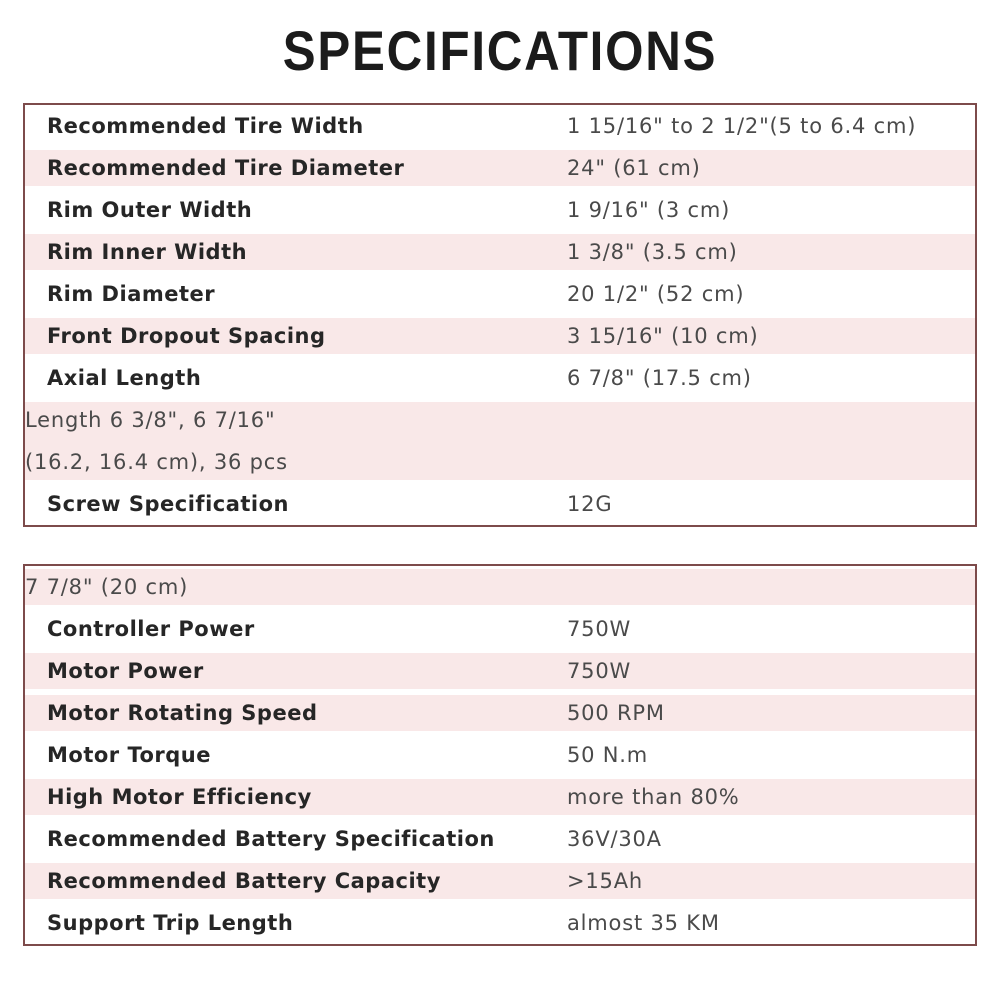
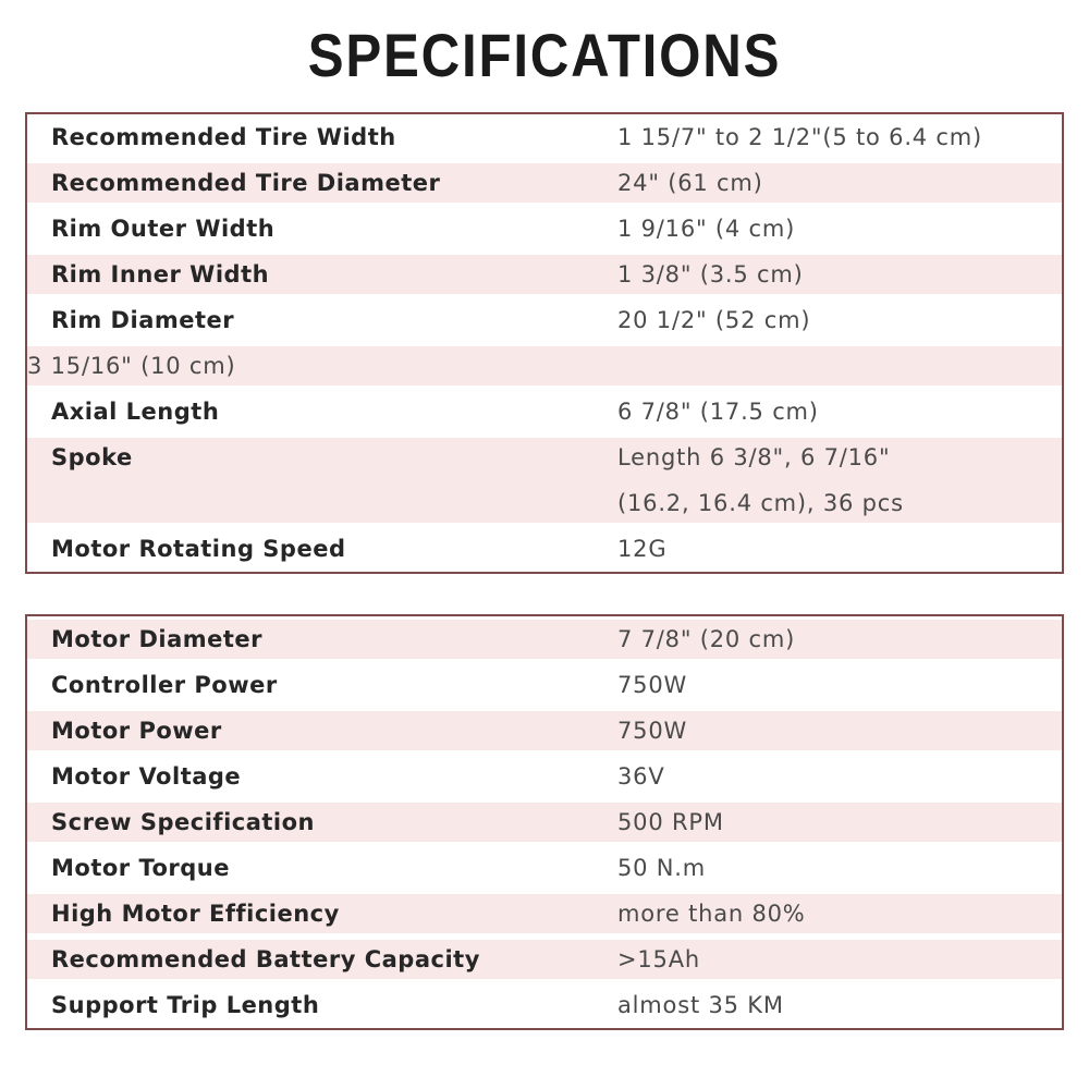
  SPECIFICATIONS
  Recommended Tire Width
- 1 15/16" to 2 1/2"(5 to 6.4 cm)
+ 1 15/7" to 2 1/2"(5 to 6.4 cm)
  Recommended Tire Diameter
  24" (61 cm)
  Rim Outer Width
- 1 9/16" (3 cm)
+ 1 9/16" (4 cm)
  Rim Inner Width
  1 3/8" (3.5 cm)
  Rim Diameter
  20 1/2" (52 cm)
- Front Dropout Spacing
  3 15/16" (10 cm)
  Axial Length
  6 7/8" (17.5 cm)
+ Spoke
  Length 6 3/8", 6 7/16"
  (16.2, 16.4 cm), 36 pcs
- Screw Specification
+ Motor Rotating Speed
  12G
+ Motor Diameter
  7 7/8" (20 cm)
  Controller Power
  750W
  Motor Power
  750W
+ Motor Voltage
+ 36V
- Motor Rotating Speed
+ Screw Specification
  500 RPM
  Motor Torque
  50 N.m
  High Motor Efficiency
  more than 80%
- Recommended Battery Specification
- 36V/30A
  Recommended Battery Capacity
  >15Ah
  Support Trip Length
  almost 35 KM
